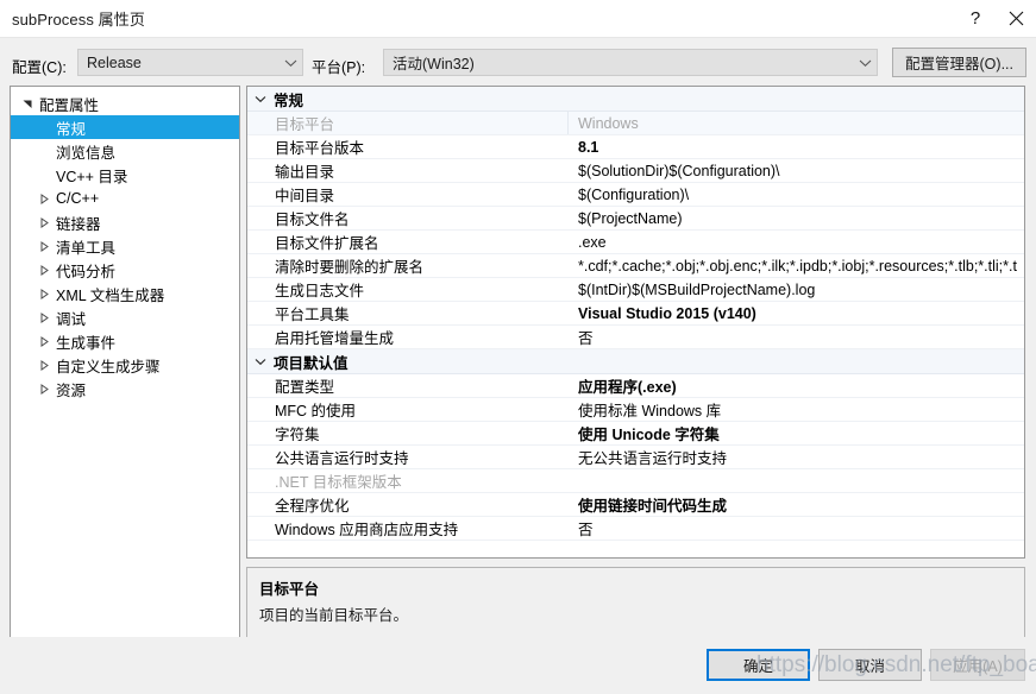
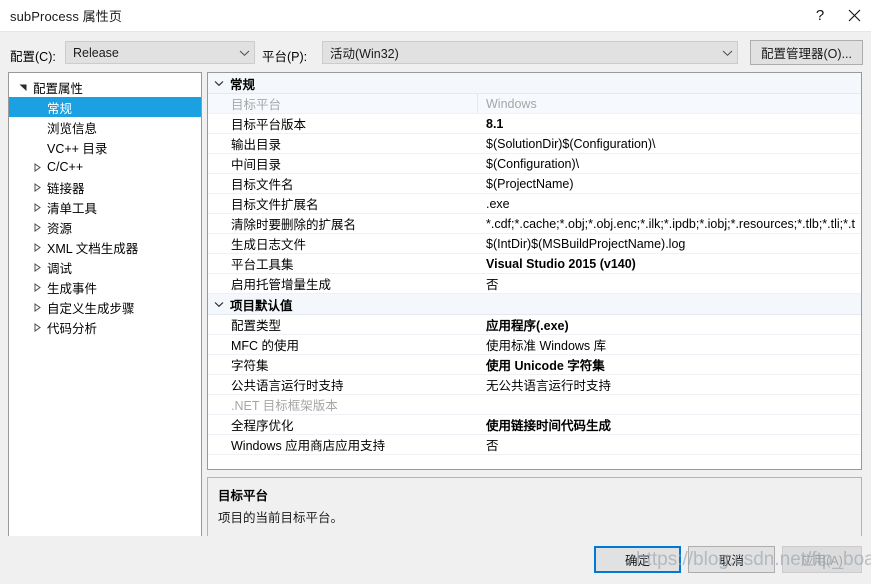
  subProcess 属性页
  ?
  配置(C):
  Release
  平台(P):
  活动(Win32)
  配置管理器(O)...
  配置属性
  常规
  浏览信息
  VC++ 目录
  C/C++
  链接器
  清单工具
- 代码分析
+ 资源
  XML 文档生成器
  调试
  生成事件
  自定义生成步骤
- 资源
+ 代码分析
  常规
  目标平台
  Windows
  目标平台版本
  8.1
  输出目录
  $(SolutionDir)$(Configuration)\
  中间目录
  $(Configuration)\
  目标文件名
  $(ProjectName)
  目标文件扩展名
  .exe
  清除时要删除的扩展名
  *.cdf;*.cache;*.obj;*.obj.enc;*.ilk;*.ipdb;*.iobj;*.resources;*.tlb;*.tli;*.t
  生成日志文件
  $(IntDir)$(MSBuildProjectName).log
  平台工具集
  Visual Studio 2015 (v140)
  启用托管增量生成
  否
  项目默认值
  配置类型
  应用程序(.exe)
  MFC 的使用
  使用标准 Windows 库
  字符集
  使用 Unicode 字符集
  公共语言运行时支持
  无公共语言运行时支持
  .NET 目标框架版本
  全程序优化
  使用链接时间代码生成
  Windows 应用商店应用支持
  否
  目标平台
  项目的当前目标平台。
  确定
  取消
  应用(A)
  https://blog.csdn.net/ftp_boa
